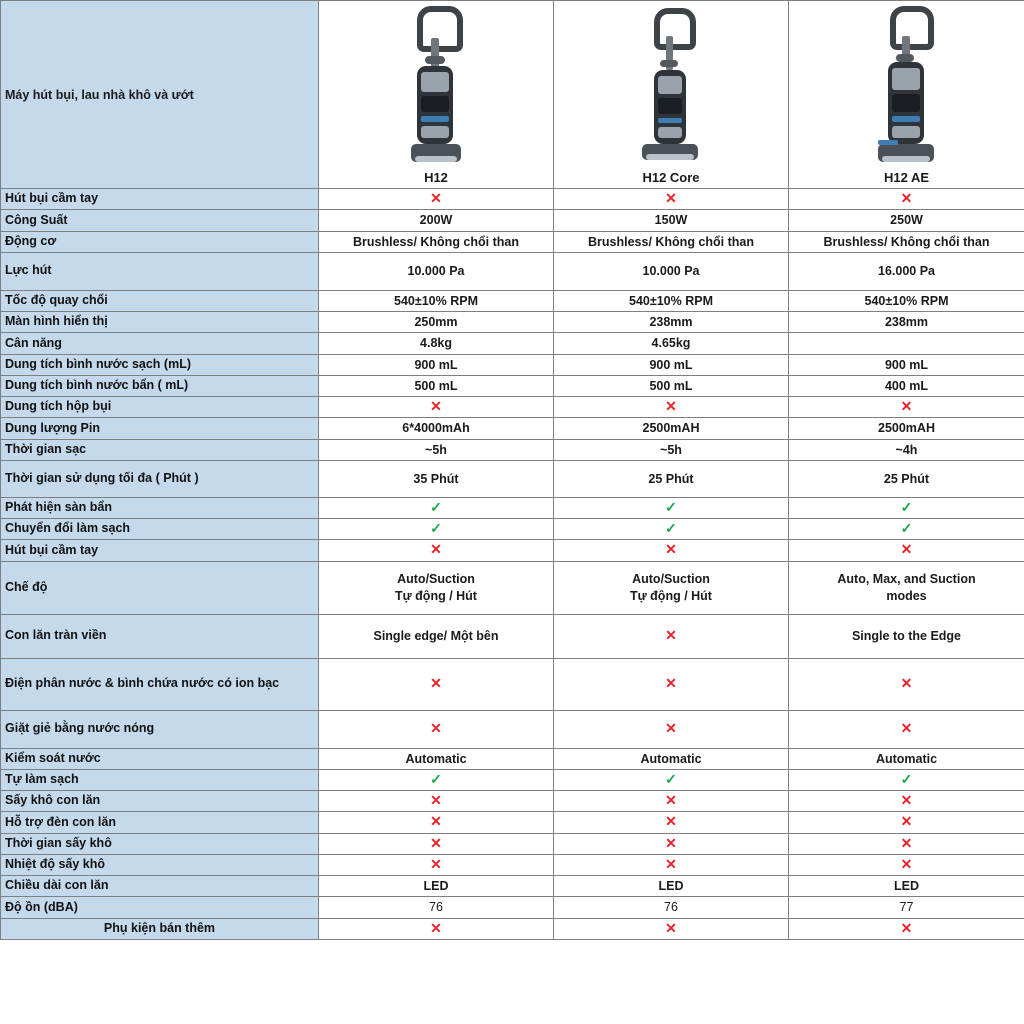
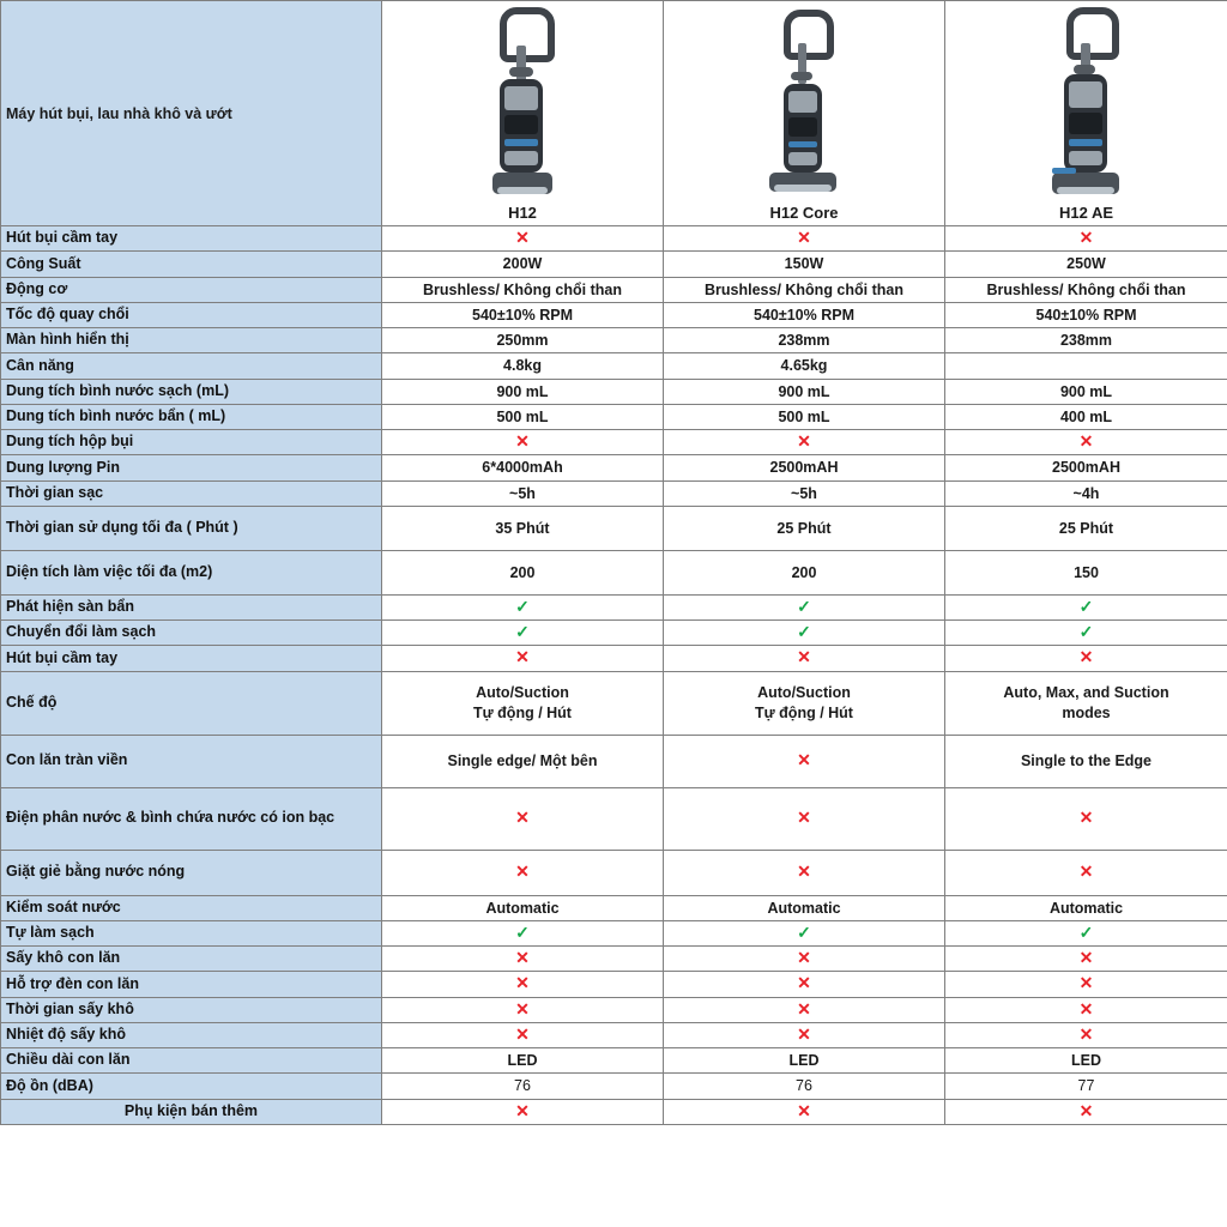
  Máy hút bụi, lau nhà khô và ướt	H12	H12 Core	H12 AE
  Hút bụi cầm tay	✕	✕	✕
  Công Suất	200W	150W	250W
  Động cơ	Brushless/ Không chổi than	Brushless/ Không chổi than	Brushless/ Không chổi than
- Lực hút	10.000 Pa	10.000 Pa	16.000 Pa
  Tốc độ quay chổi	540±10% RPM	540±10% RPM	540±10% RPM
  Màn hình hiển thị	250mm	238mm	238mm
  Cân năng	4.8kg	4.65kg
  Dung tích bình nước sạch (mL)	900 mL	900 mL	900 mL
  Dung tích bình nước bẩn ( mL)	500 mL	500 mL	400 mL
  Dung tích hộp bụi	✕	✕	✕
  Dung lượng Pin	6*4000mAh	2500mAH	2500mAH
  Thời gian sạc	~5h	~5h	~4h
  Thời gian sử dụng tối đa ( Phút )	35 Phút	25 Phút	25 Phút
+ Diện tích làm việc tối đa (m2)	200	200	150
  Phát hiện sàn bẩn	✓	✓	✓
  Chuyển đổi làm sạch	✓	✓	✓
  Hút bụi cầm tay	✕	✕	✕
  Chế độ	Auto/SuctionTự động / Hút	Auto/SuctionTự động / Hút	Auto, Max, and Suctionmodes
  Con lăn tràn viền	Single edge/ Một bên	✕	Single to the Edge
  Điện phân nước & bình chứa nước có ion bạc	✕	✕	✕
  Giặt giẻ bằng nước nóng	✕	✕	✕
  Kiểm soát nước	Automatic	Automatic	Automatic
  Tự làm sạch	✓	✓	✓
  Sấy khô con lăn	✕	✕	✕
  Hỗ trợ đèn con lăn	✕	✕	✕
  Thời gian sấy khô	✕	✕	✕
  Nhiệt độ sấy khô	✕	✕	✕
  Chiều dài con lăn	LED	LED	LED
  Độ ồn (dBA)	76	76	77
  Phụ kiện bán thêm	✕	✕	✕
